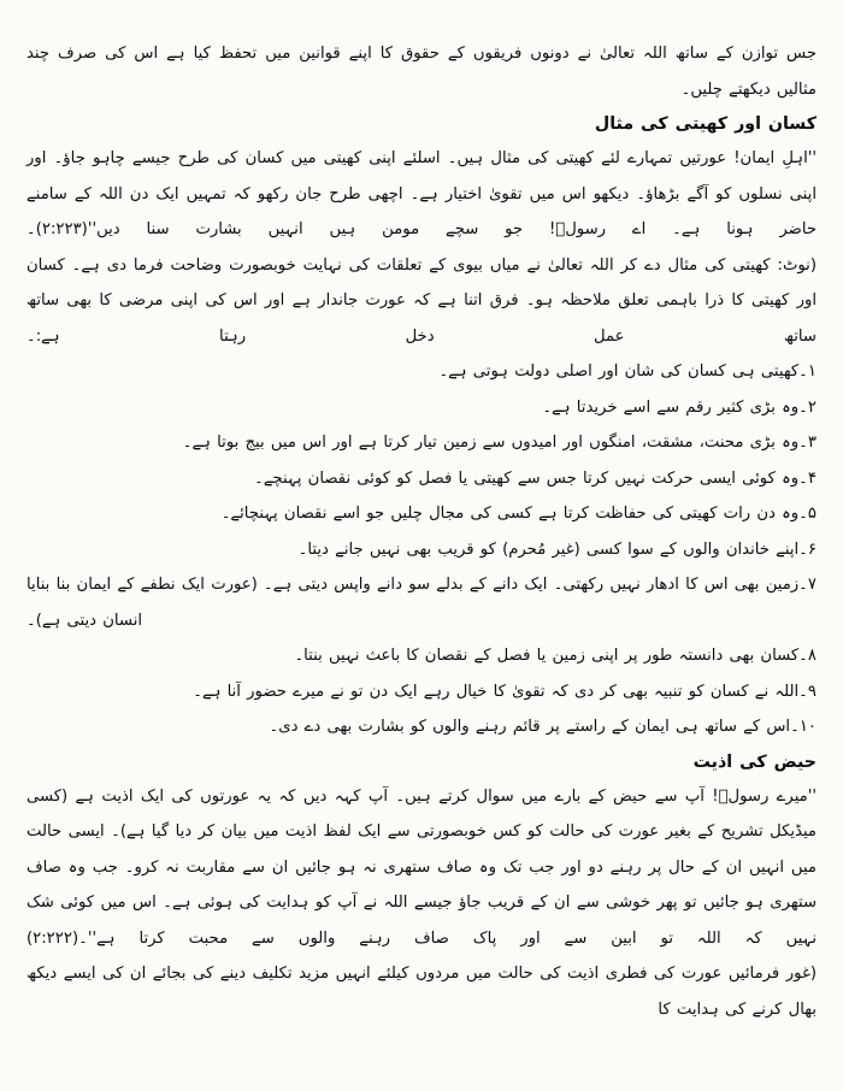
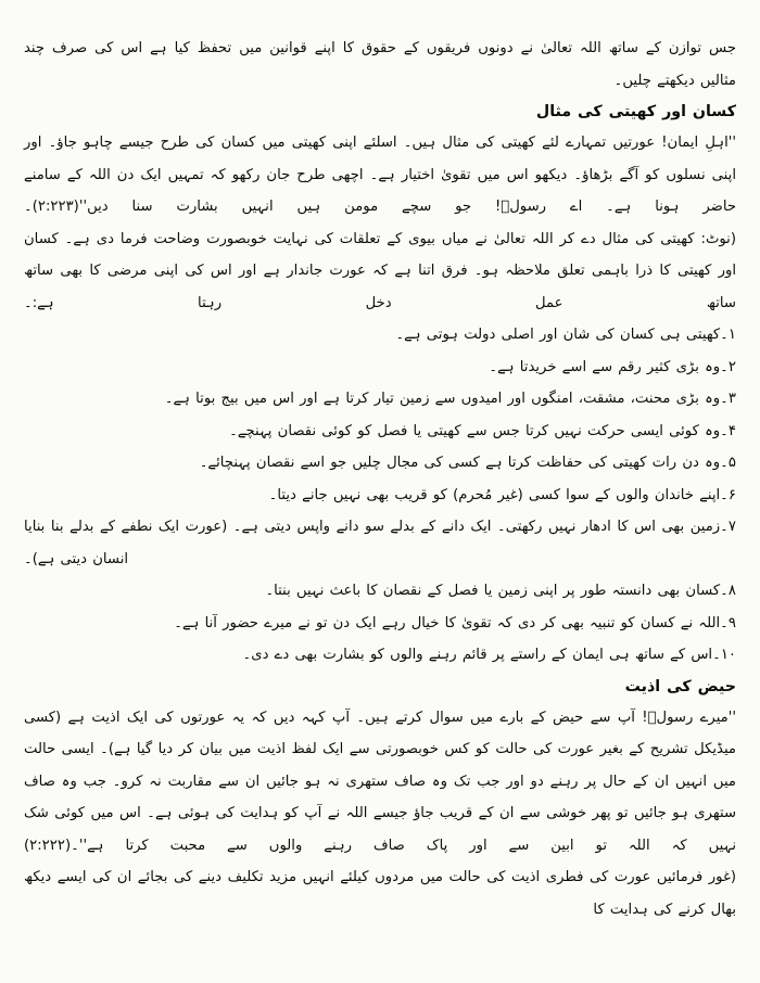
  جس توازن کے ساتھ اللہ تعالیٰ نے دونوں فریقوں کے حقوق کا اپنے قوانین میں تحفظ کیا ہے اس کی صرف چند مثالیں دیکھتے چلیں۔
  کسان اور کھیتی کی مثال
  ''اہلِ ایمان! عورتیں تمہارے لئے کھیتی کی مثال ہیں۔ اسلئے اپنی کھیتی میں کسان کی طرح جیسے چاہو جاؤ۔ اور اپنی نسلوں کو آگے بڑھاؤ۔ دیکھو اس میں تقویٰ اختیار ہے۔ اچھی طرح جان رکھو کہ تمہیں ایک دن اللہ کے سامنے حاضر ہونا ہے۔ اے رسولؐ! جو سچے مومن ہیں انہیں بشارت سنا دیں''(۲:۲۲۳)۔
  (نوٹ: کھیتی کی مثال دے کر اللہ تعالیٰ نے میاں بیوی کے تعلقات کی نہایت خوبصورت وضاحت فرما دی ہے۔ کسان اور کھیتی کا ذرا باہمی تعلق ملاحظہ ہو۔ فرق اتنا ہے کہ عورت جاندار ہے اور اس کی اپنی مرضی کا بھی ساتھ ساتھ عمل دخل رہتا ہے:۔
  ۱۔کھیتی ہی کسان کی شان اور اصلی دولت ہوتی ہے۔
  ۲۔وہ بڑی کثیر رقم سے اسے خریدتا ہے۔
  ۳۔وہ بڑی محنت، مشقت، امنگوں اور امیدوں سے زمین تیار کرتا ہے اور اس میں بیج بوتا ہے۔
  ۴۔وہ کوئی ایسی حرکت نہیں کرتا جس سے کھیتی یا فصل کو کوئی نقصان پہنچے۔
  ۵۔وہ دن رات کھیتی کی حفاظت کرتا ہے کسی کی مجال چلیں جو اسے نقصان پہنچائے۔
  ۶۔اپنے خاندان والوں کے سوا کسی (غیر مُحرم) کو قریب بھی نہیں جانے دیتا۔
- ۷۔زمین بھی اس کا ادھار نہیں رکھتی۔ ایک دانے کے بدلے سو دانے واپس دیتی ہے۔ (عورت ایک نطفے کے ایمان بنا بنایا انسان دیتی ہے)۔
+ ۷۔زمین بھی اس کا ادھار نہیں رکھتی۔ ایک دانے کے بدلے سو دانے واپس دیتی ہے۔ (عورت ایک نطفے کے بدلے بنا بنایا انسان دیتی ہے)۔
  ۸۔کسان بھی دانستہ طور پر اپنی زمین یا فصل کے نقصان کا باعث نہیں بنتا۔
  ۹۔اللہ نے کسان کو تنبیہ بھی کر دی کہ تقویٰ کا خیال رہے ایک دن تو نے میرے حضور آنا ہے۔
  ۱۰۔اس کے ساتھ ہی ایمان کے راستے پر قائم رہنے والوں کو بشارت بھی دے دی۔
  حیض کی اذیت
  ''میرے رسولؐ! آپ سے حیض کے بارے میں سوال کرتے ہیں۔ آپ کہہ دیں کہ یہ عورتوں کی ایک اذیت ہے (کسی میڈیکل تشریح کے بغیر عورت کی حالت کو کس خوبصورتی سے ایک لفظ اذیت میں بیان کر دیا گیا ہے)۔ ایسی حالت میں انہیں ان کے حال پر رہنے دو اور جب تک وہ صاف ستھری نہ ہو جائیں ان سے مقاربت نہ کرو۔ جب وہ صاف ستھری ہو جائیں تو پھر خوشی سے ان کے قریب جاؤ جیسے اللہ نے آپ کو ہدایت کی ہوئی ہے۔ اس میں کوئی شک نہیں کہ اللہ تو ابین سے اور پاک صاف رہنے والوں سے محبت کرتا ہے''۔(۲:۲۲۲)
  (غور فرمائیں عورت کی فطری اذیت کی حالت میں مردوں کیلئے انہیں مزید تکلیف دینے کی بجائے ان کی ایسے دیکھ بھال کرنے کی ہدایت کا
